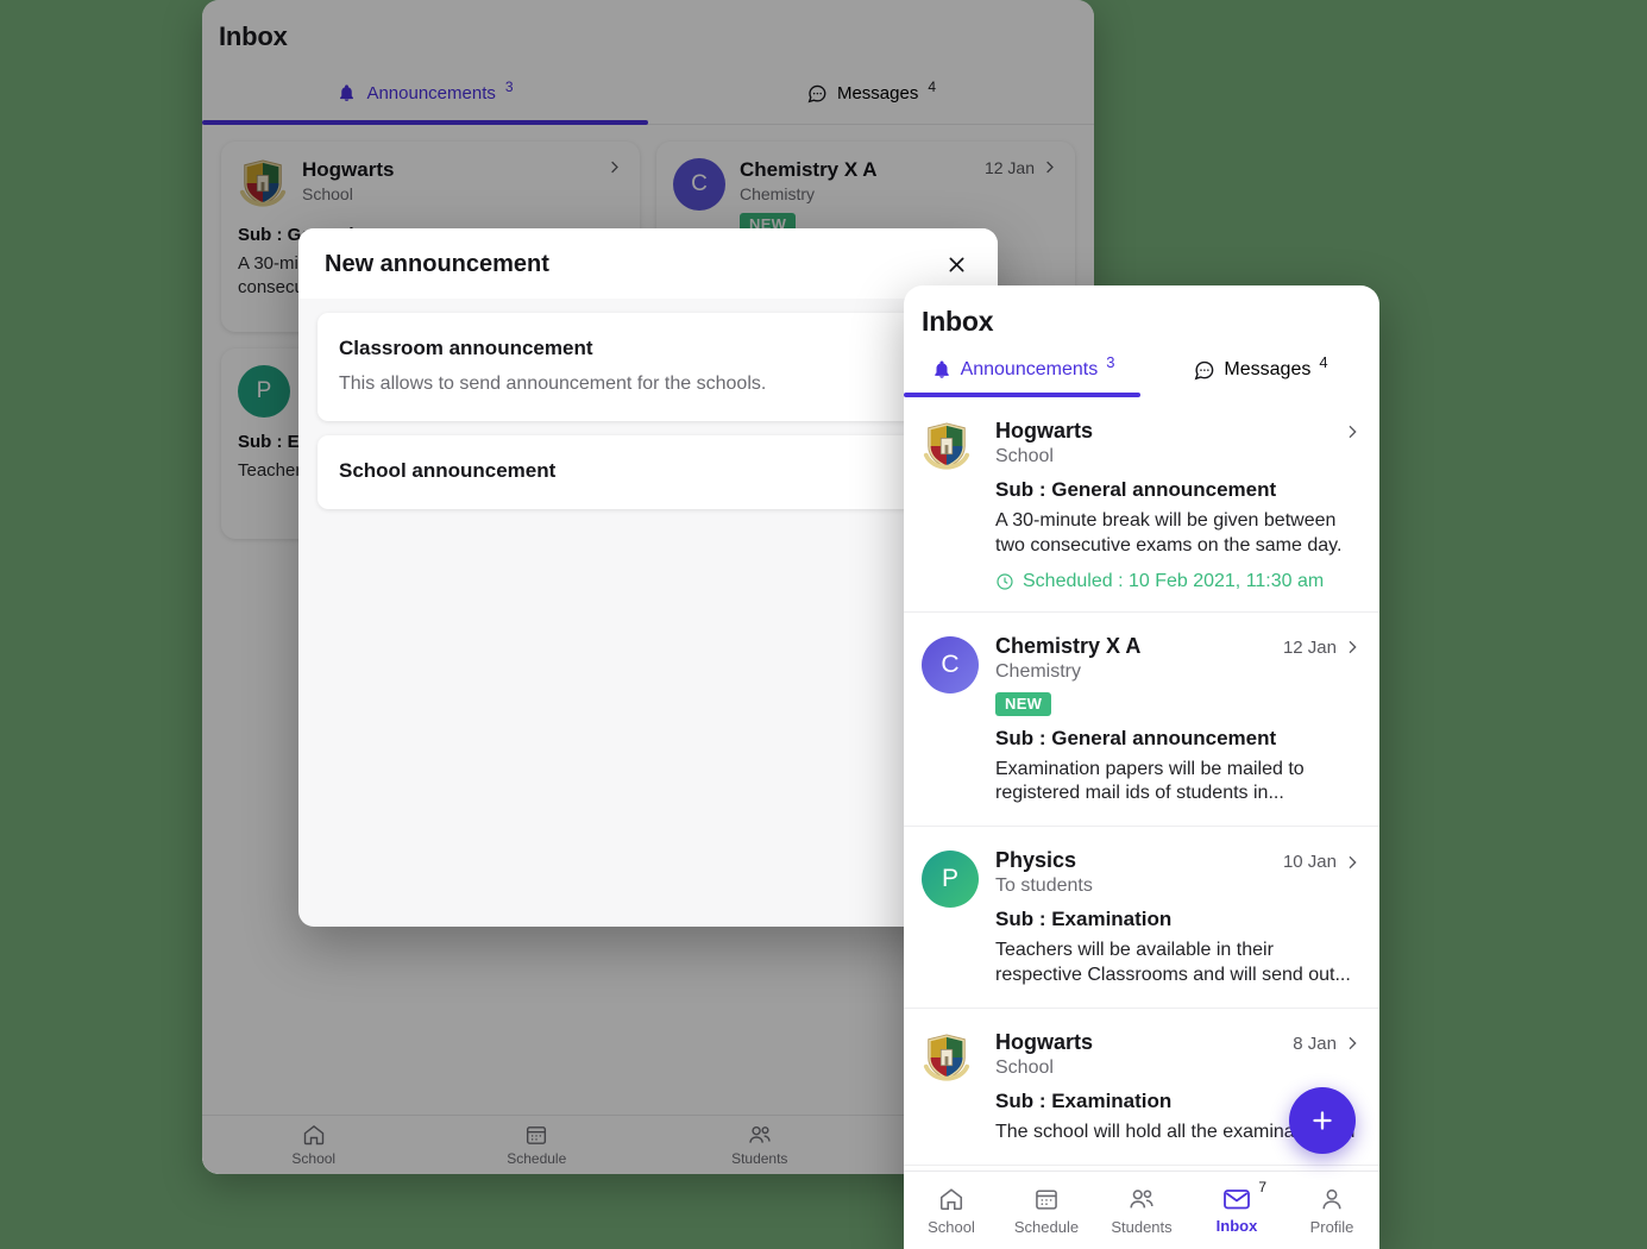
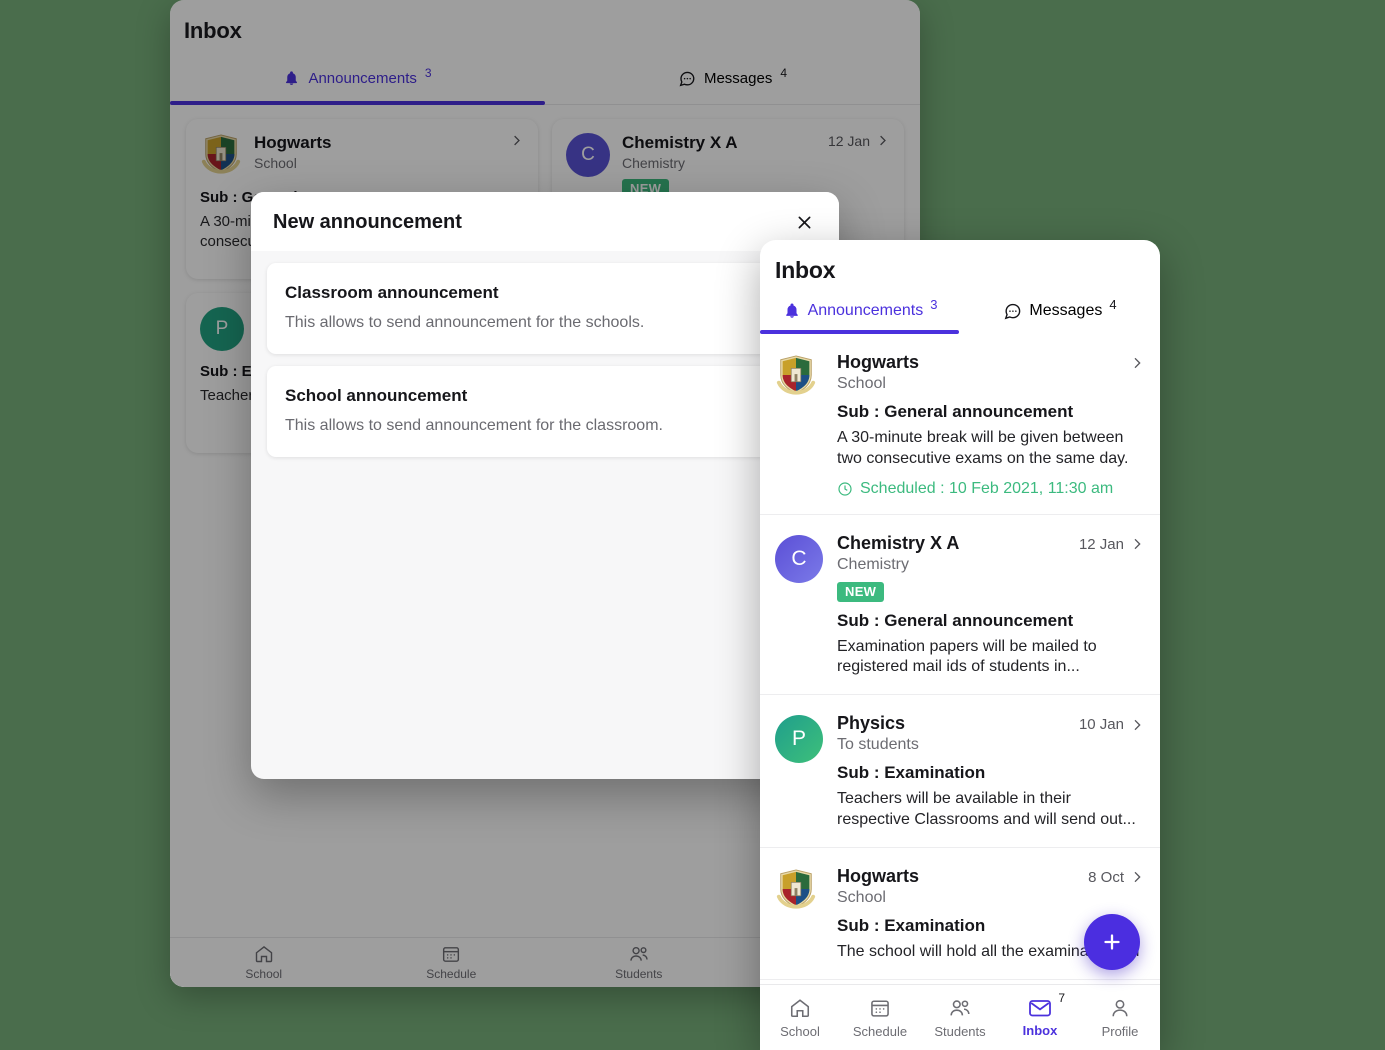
  Inbox
  Announcements
  3
  Messages
  4
  Hogwarts
  School
  C
  Chemistry X A
  Chemistry
  NEW
  12 Jan
  P
  School
  Schedule
  Students
  New announcement
  Classroom announcement
  This allows to send announcement for the schools.
  School announcement
+ This allows to send announcement for the classroom.
  Inbox
  Announcements
  3
  Messages
  4
  Hogwarts
  School
  Sub : General announcement
  A 30-minute break will be given between two consecutive exams on the same day.
  Scheduled : 10 Feb 2021, 11:30 am
  C
  Chemistry X A
  12 Jan
  Chemistry
  NEW
  Sub : General announcement
  Examination papers will be mailed to registered mail ids of students in...
  P
  Physics
  10 Jan
  To students
  Sub : Examination
  Teachers will be available in their respective Classrooms and will send out...
  Hogwarts
- 8 Jan
+ 8 Oct
  School
  Sub : Examination
  The school will hold all the examina
  School
  Schedule
  Students
  7
  Inbox
  Profile
